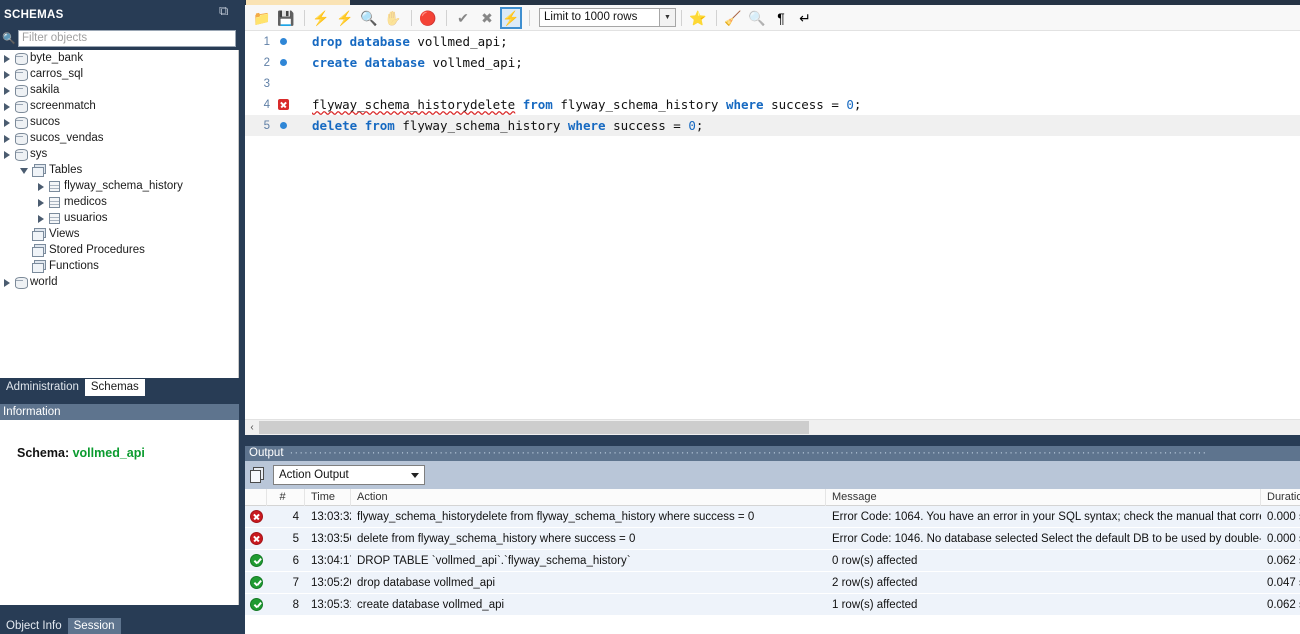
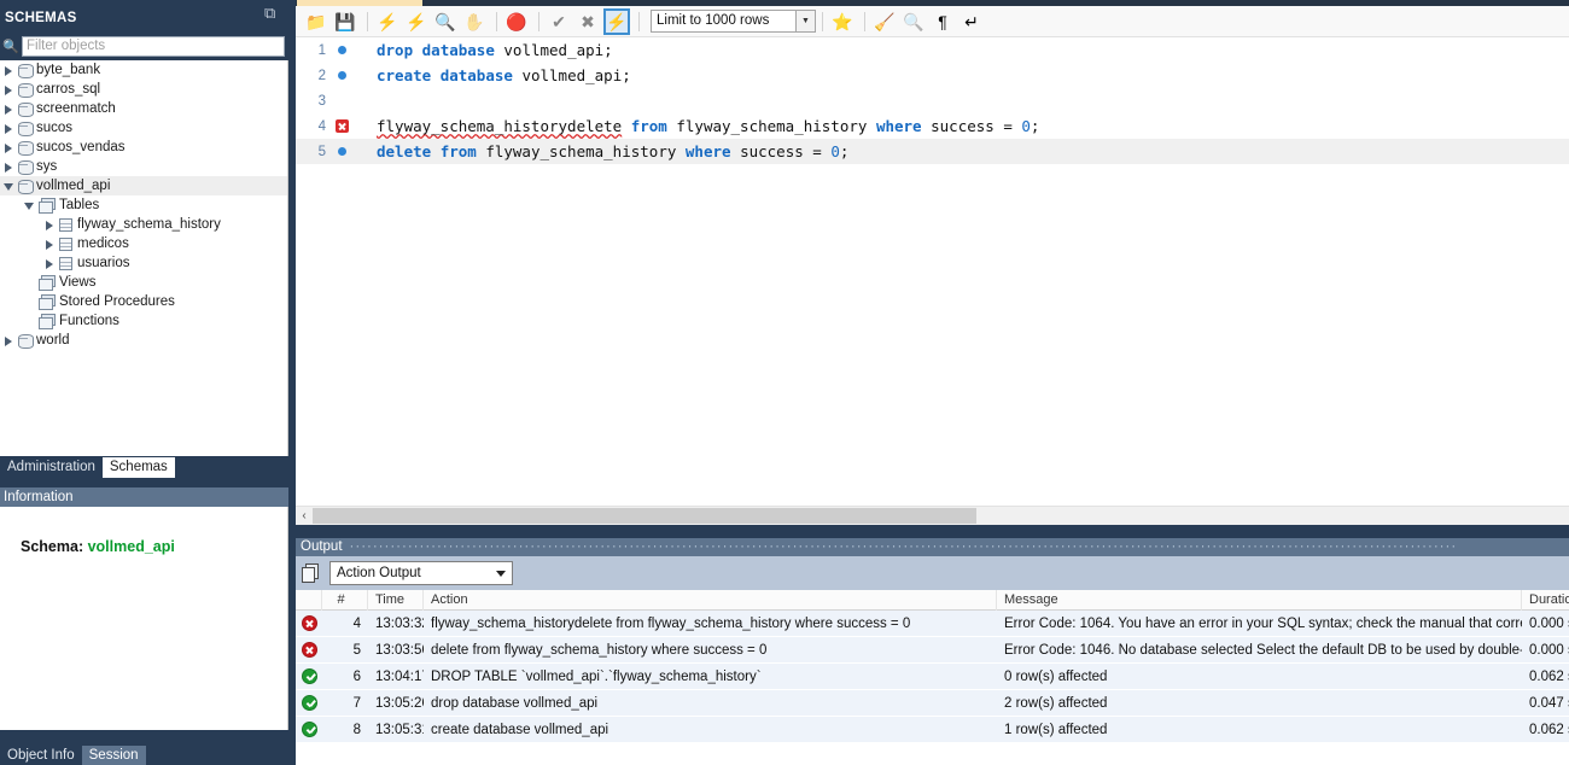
  SCHEMAS
  ⧉
  🔍
  Filter objects
  byte_bank
  carros_sql
- sakila
  screenmatch
  sucos
  sucos_vendas
  sys
+ vollmed_api
  Tables
  flyway_schema_history
  medicos
  usuarios
  Views
  Stored Procedures
  Functions
  world
  Administration
  Schemas
  Schema: vollmed_api
  Object Info
  Session
  📁
  💾
  ⚡
  ⚡
  🔍
  ✋
  🔴
  ✔
  ✖
  ⚡
  Limit to 1000 rows
  ⭐
  🧹
  🔍
  ¶
  ↵
  1
  drop database vollmed_api;
  2
  create database vollmed_api;
  3
  4
  flyway_schema_historydelete from flyway_schema_history where success = 0;
  5
  delete from flyway_schema_history where success = 0;
  ‹
  Output ······························································································································································································
  Action Output
  #
  Time
  Action
  Message
  4
  13:03:3
  flyway_schema_historydelete from flyway_schema_history where success = 0
  Error Code: 1064. You have an error in your SQL syntax; check the manual that corr
  5
  13:03:5
  delete from flyway_schema_history where success = 0
  Error Code: 1046. No database selected Select the default DB to be used by double-
  6
  13:04:1
  DROP TABLE `vollmed_api`.`flyway_schema_history`
  0 row(s) affected
  7
  13:05:2
  drop database vollmed_api
  2 row(s) affected
  8
  13:05:3
  create database vollmed_api
  1 row(s) affected
